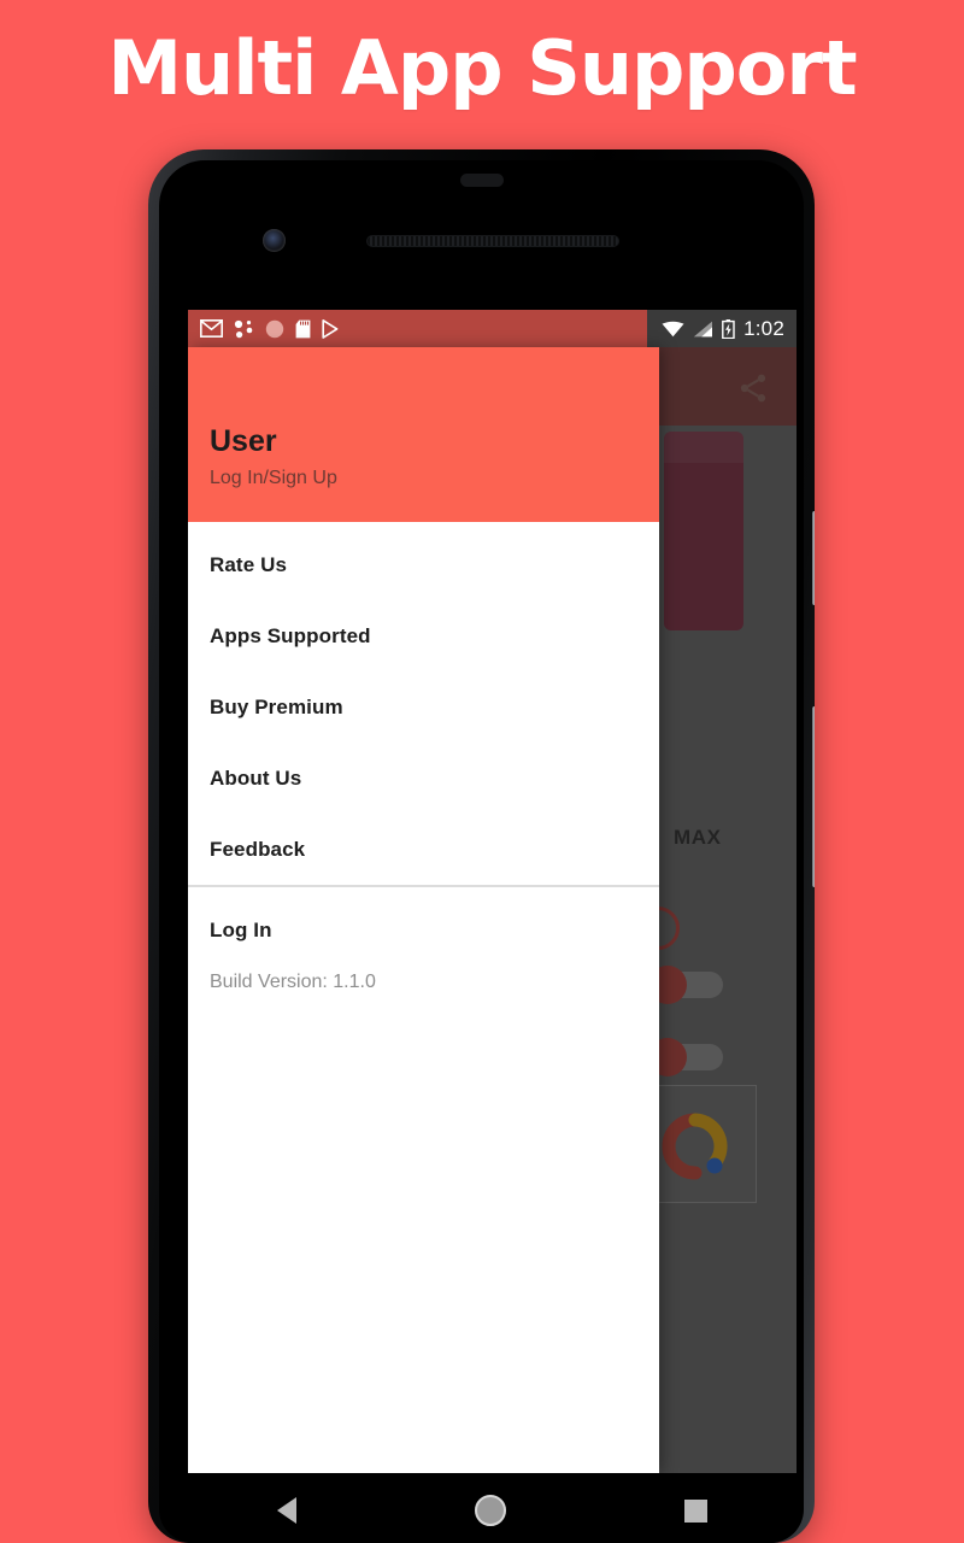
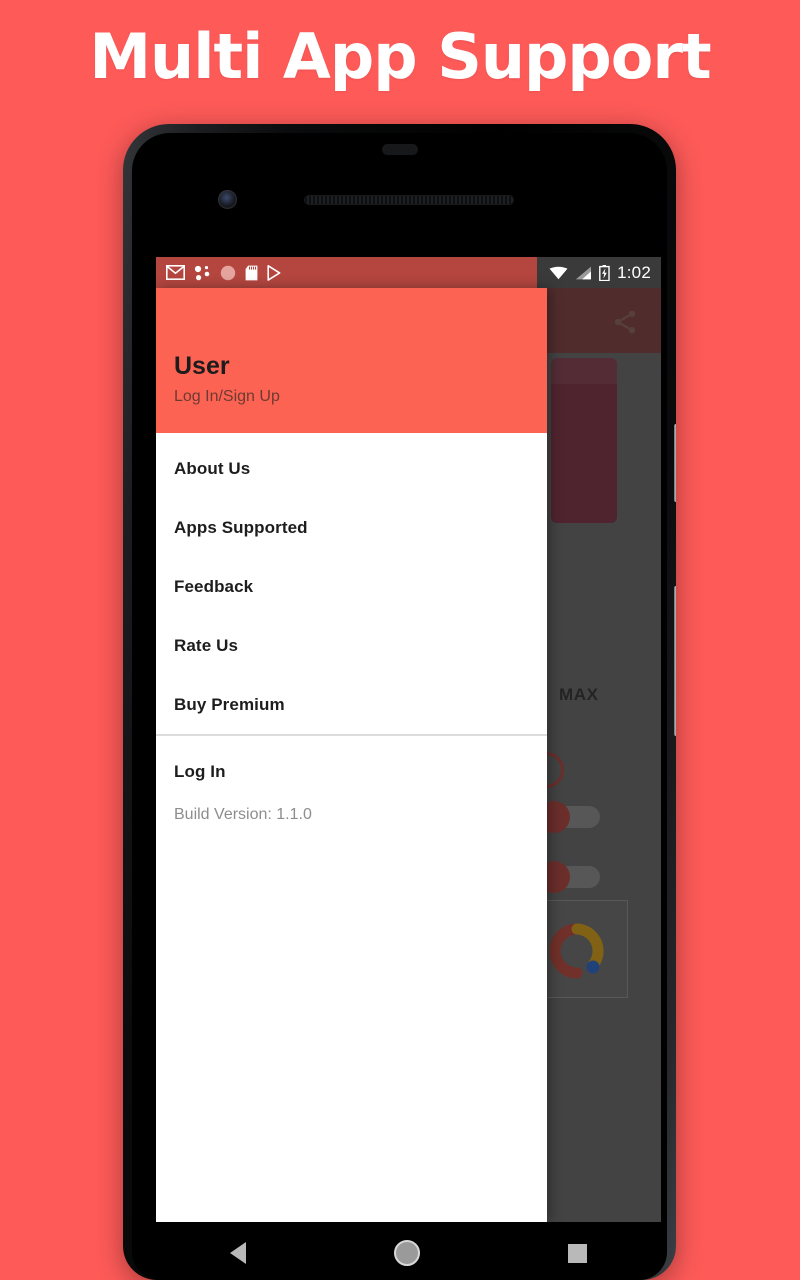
  Multi App Support
  1:02
  MAX
  User
  Log In/Sign Up
- Rate Us
+ About Us
  Apps Supported
- Buy Premium
+ Feedback
- About Us
+ Rate Us
- Feedback
+ Buy Premium
  Log In
  Build Version: 1.1.0
